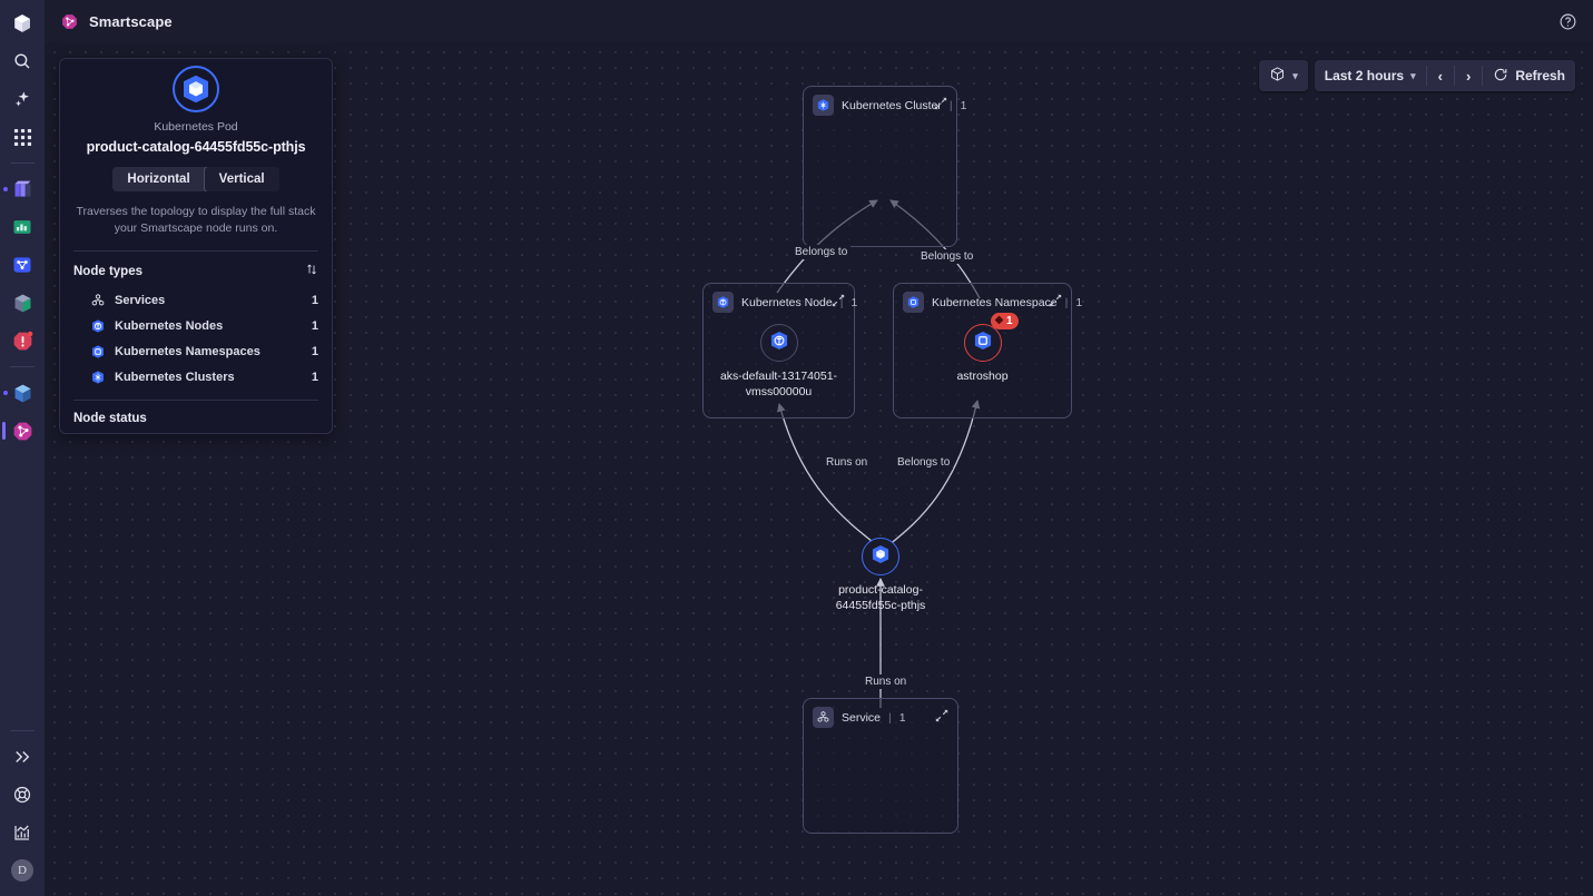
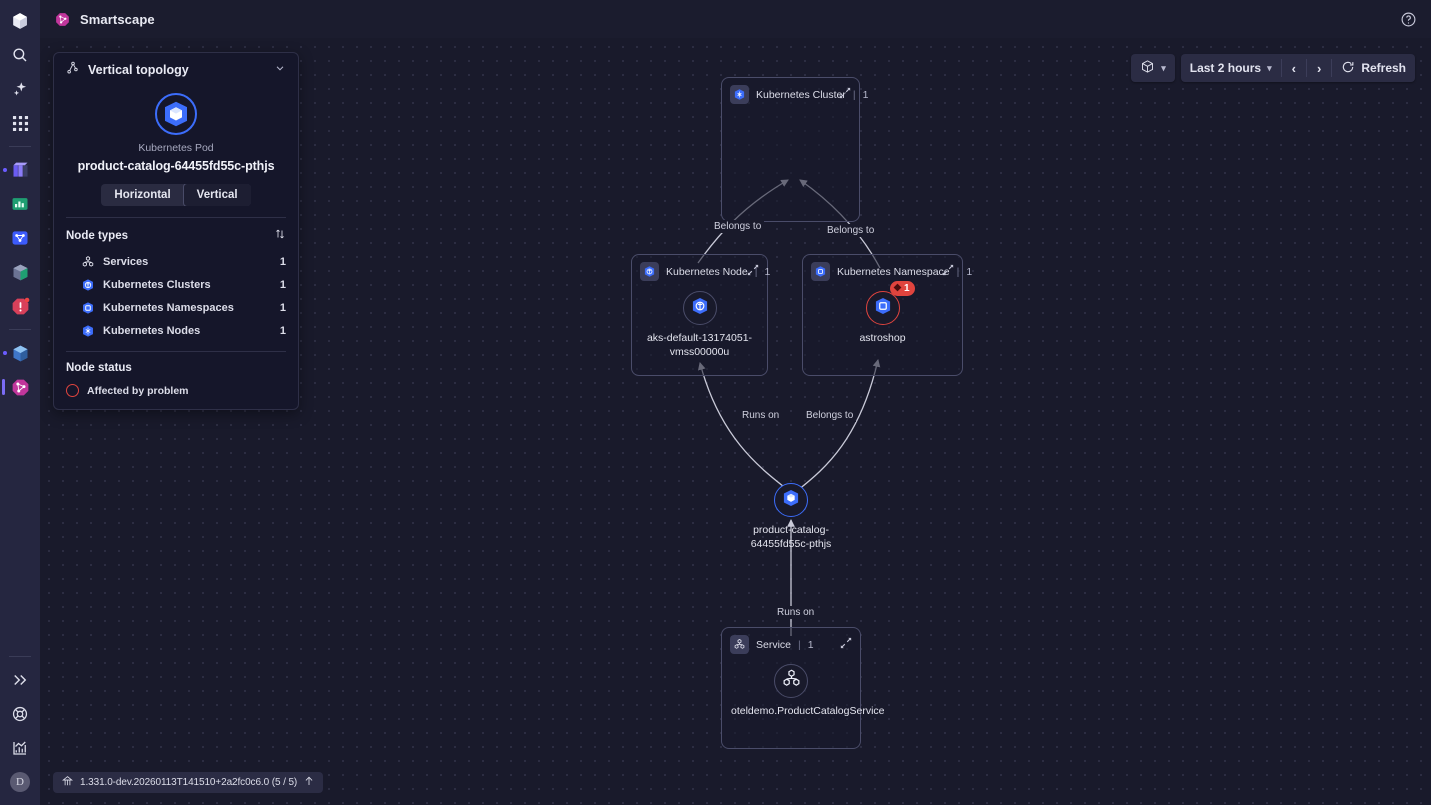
  D
  Smartscape
  Belongs to
  Belongs to
  Runs on
  Belongs to
  Runs on
  Kubernetes Cluster
  |
  1
  Kubernetes Node
  |
  1
  aks-default-13174051-vmss00000u
  Kubernetes Namespac
  |
  1
  1
  astroshop
  product-catalog-64455fd55c-pthjs
  Service
  |
  1
+ oteldemo.ProductCatalogService
  ▾
  Last 2 hours
  ▾
  ‹
  ›
  Refresh
+ Vertical topology
  Kubernetes Pod
  product-catalog-64455fd55c-pthjs
  Horizontal
  Vertical
- Traverses the topology to display the full stack your Smartscape node runs on.
  Node types
  Services
  1
- Kubernetes Nodes
+ Kubernetes Clusters
  1
  Kubernetes Namespaces
  1
- Kubernetes Clusters
+ Kubernetes Nodes
  1
  Node status
+ Affected by problem
+ 1.331.0-dev.20260113T141510+2a2fc0c6.0 (5 / 5)
